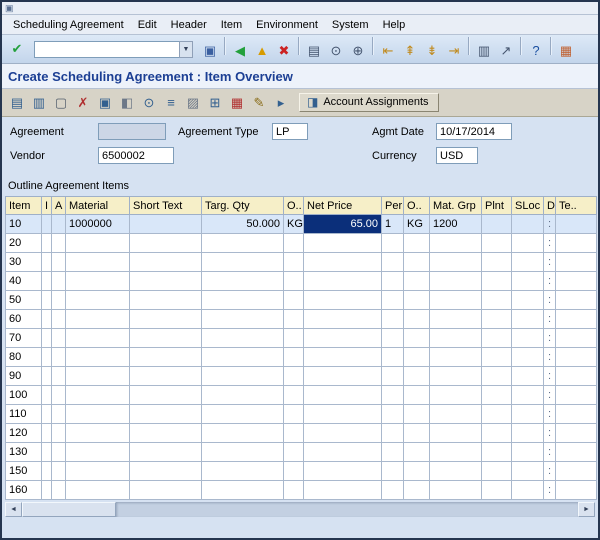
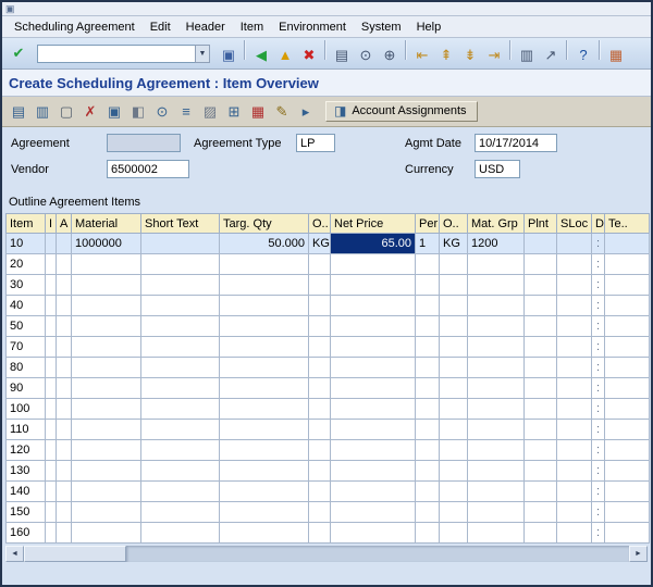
  ▣
  Scheduling Agreement
  Edit
  Header
  Item
  Environment
  System
  Help
  ✔
  ▣ ◀ ▲ ✖ ▤ ⊙ ⊕ ⇤ ⇞ ⇟ ⇥ ▥ ↗ ? ▦
  Create Scheduling Agreement : Item Overview
  ▤ ▥ ▢ ✗ ▣ ◧ ⊙ ≡ ▨ ⊞ ▦ ✎ ▸
  ◨
  Account Assignments
  Agreement
  Agreement Type
  LP
  Agmt Date
  10/17/2014
  Vendor
  6500002
  Currency
  USD
  Outline Agreement Items
  Item	I	A	Material	Short Text	Targ. Qty	O..	Net Price	Per	O..	Mat. Grp	Plnt	SLoc	D	Te..
  10			1000000		50.000	KG	65.00	1	KG	1200			:
  20													:
  30													:
  40													:
  50													:
- 60													:
  70													:
  80													:
  90													:
  100													:
  110													:
  120													:
  130													:
+ 140													:
  150													:
  160													:
